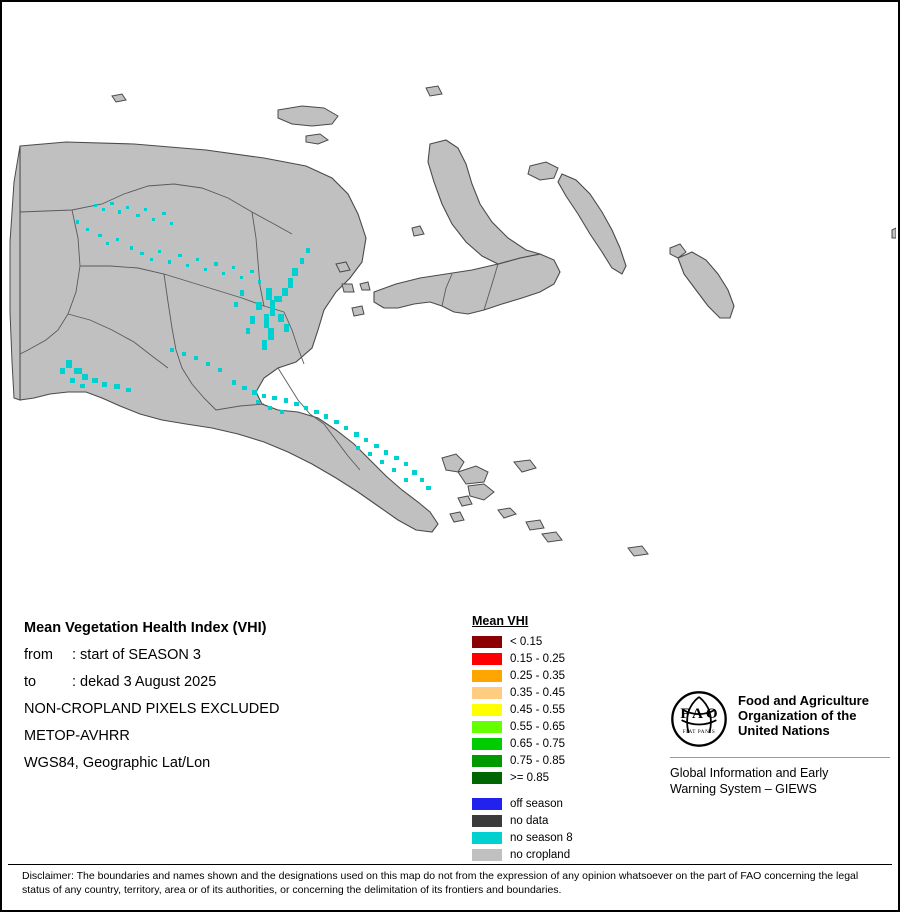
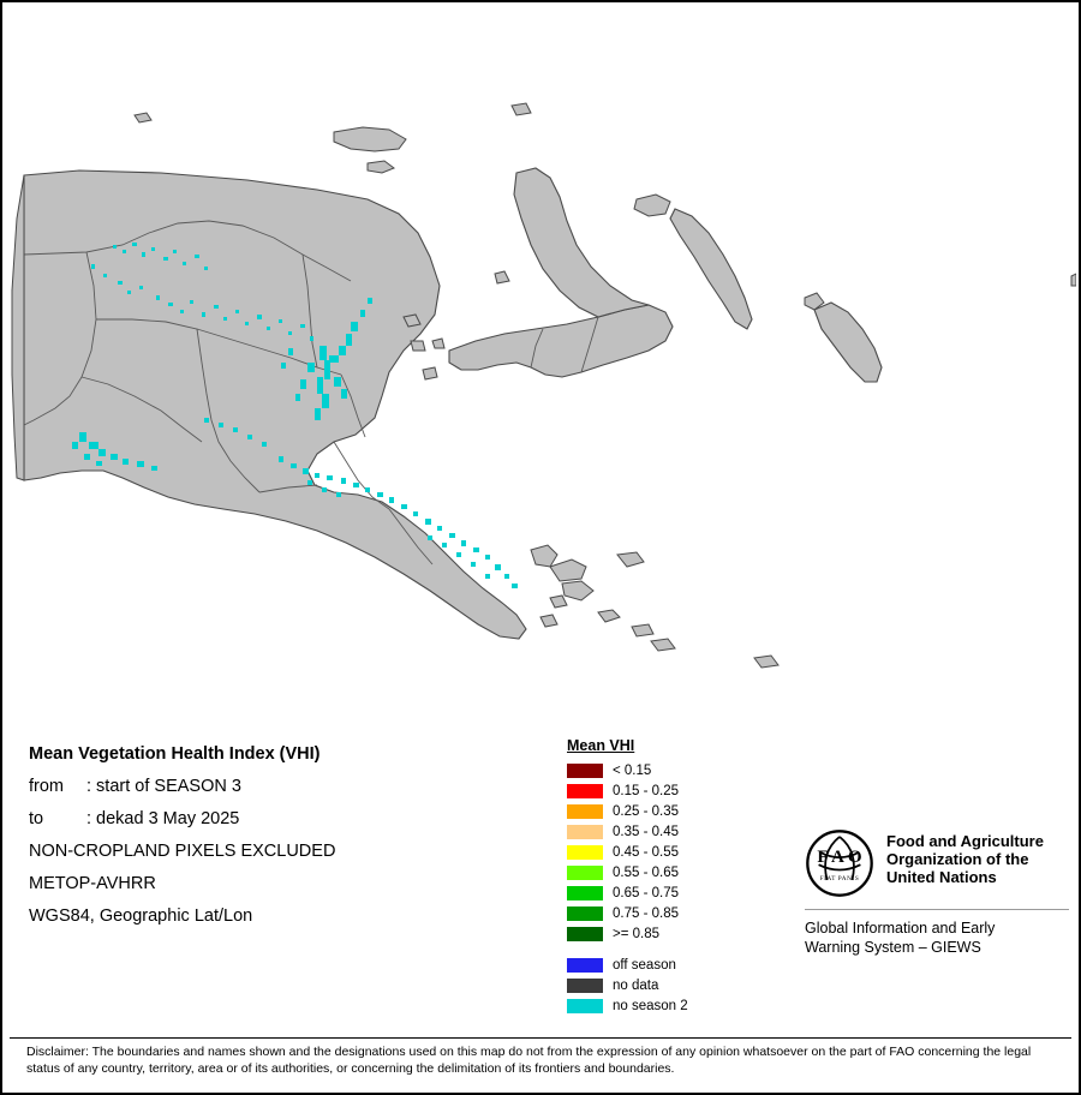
  Mean Vegetation Health Index (VHI)
  from : start of SEASON 3
- to : dekad 3 August 2025
+ to : dekad 3 May 2025
  NON-CROPLAND PIXELS EXCLUDED
  METOP-AVHRR
  WGS84, Geographic Lat/Lon
  Mean VHI
  < 0.15
  0.15 - 0.25
  0.25 - 0.35
  0.35 - 0.45
  0.45 - 0.55
  0.55 - 0.65
  0.65 - 0.75
  0.75 - 0.85
  >= 0.85
  off season
  no data
- no season 8
+ no season 2
- no cropland
  F A O
  Food and Agriculture
  Organization of the
  United Nations
  Global Information and Early
  Warning System – GIEWS
  Disclaimer: The boundaries and names shown and the designations used on this map do not from the expression of any opinion whatsoever on the part of FAO concerning the legal status of any country, territory, area or of its authorities, or concerning the delimitation of its frontiers and boundaries.
